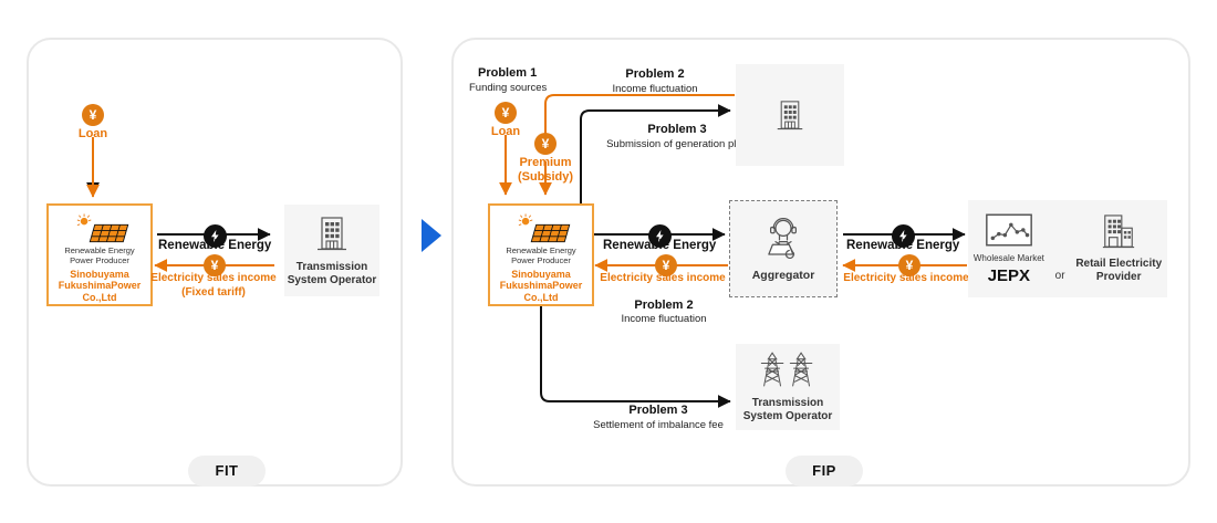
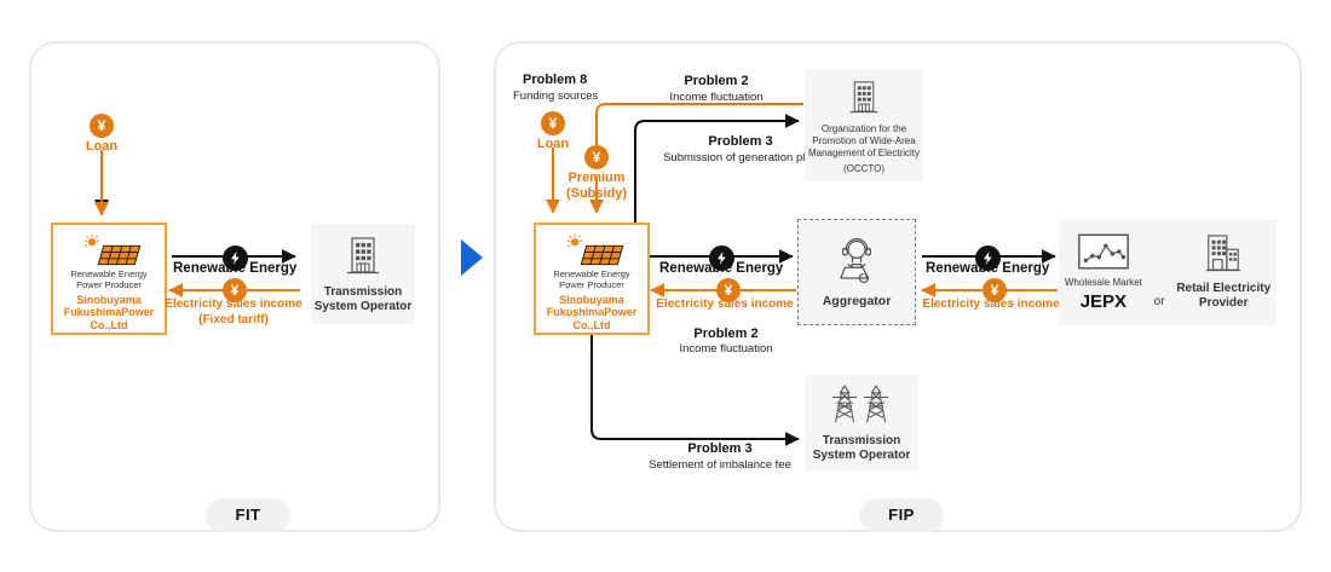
  ¥
  Loan
  Renewable Energy
  Power Producer
  Sinobuyama
  FukushimaPower
  Co.,Ltd
  Renewable Energy
  ¥
  Electricity sales income
  (Fixed tariff)
  Transmission
  System Operator
  FIT
- Problem 1
+ Problem 8
  Funding sources
  Problem 2
  Income fluctuation
  Problem 3
  Submission of generation p
  ¥
  Loan
  ¥
  Premium
  (Subsidy)
  Renewable Energy
  Power Producer
  Sinobuyama
  FukushimaPower
  Co.,Ltd
+ Organization for the
+ Promotion of Wide-Area
+ Management of Electricity
+ (OCCTO)
  Renewable Energy
  ¥
  Electricity sales income
  Problem 2
  Income fluctuation
  Aggregator
  Renewable Energy
  ¥
  Electricity sales income
  Wholesale Market
  JEPX
  or
  Retail Electricity
  Provider
  Problem 3
  Settlement of imbalance fee
  Transmission
  System Operator
  FIP
